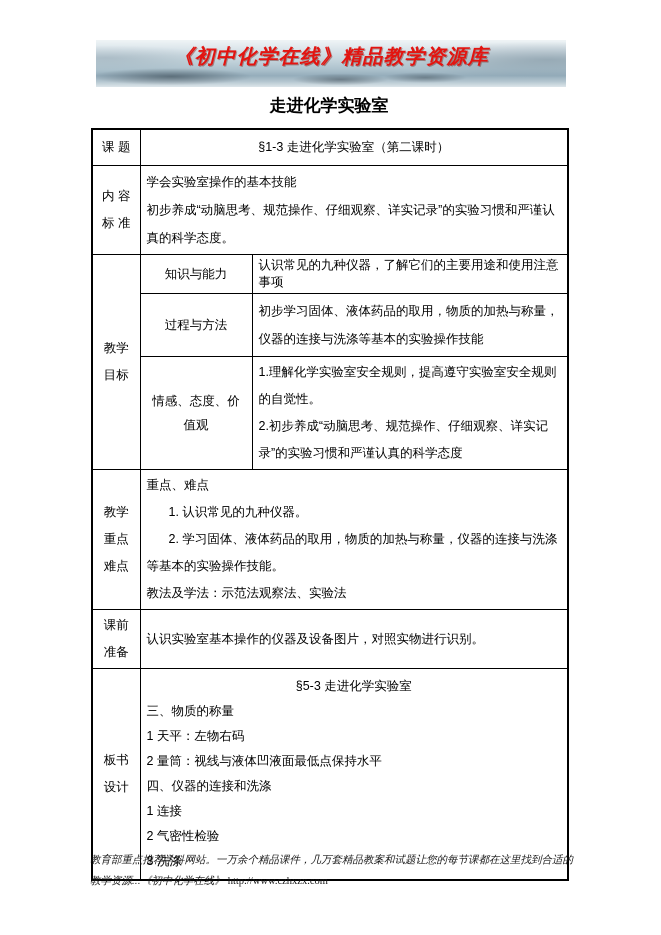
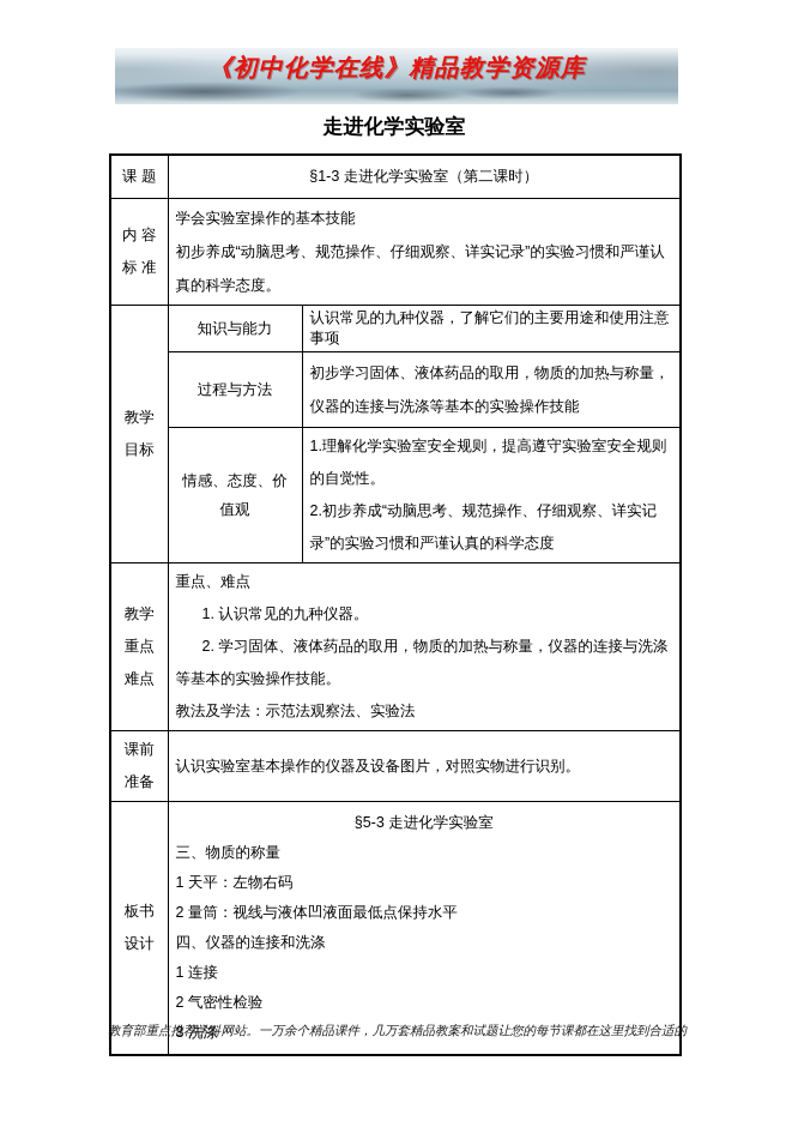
  《初中化学在线》精品教学资源库
  走进化学实验室
  课 题	§1-3 走进化学实验室（第二课时）
  内 容 标 准	学会实验室操作的基本技能 初步养成“动脑思考、规范操作、仔细观察、详实记录”的实验习惯和严谨认真的科学态度。
  教学 目标	知识与能力	认识常见的九种仪器，了解它们的主要用途和使用注意事项
  过程与方法	初步学习固体、液体药品的取用，物质的加热与称量，仪器的连接与洗涤等基本的实验操作技能
  情感、态度、价值观	1.理解化学实验室安全规则，提高遵守实验室安全规则的自觉性。 2.初步养成“动脑思考、规范操作、仔细观察、详实记录”的实验习惯和严谨认真的科学态度
  教学 重点 难点	重点、难点 1. 认识常见的九种仪器。 2. 学习固体、液体药品的取用，物质的加热与称量，仪器的连接与洗涤等基本的实验操作技能。 教法及学法：示范法观察法、实验法
  课前 准备	认识实验室基本操作的仪器及设备图片，对照实物进行识别。
  板书 设计	§5-3 走进化学实验室 三、物质的称量 1 天平：左物右码 2 量筒：视线与液体凹液面最低点保持水平 四、仪器的连接和洗涤 1 连接 2 气密性检验 3 洗涤
  教育部重点推荐学科网站。一万余个精品课件，几万套精品教案和试题让您的每节课都在这里找到合适的
- 教学资源...《初中化学在线》 http://www.czhxzx.com
